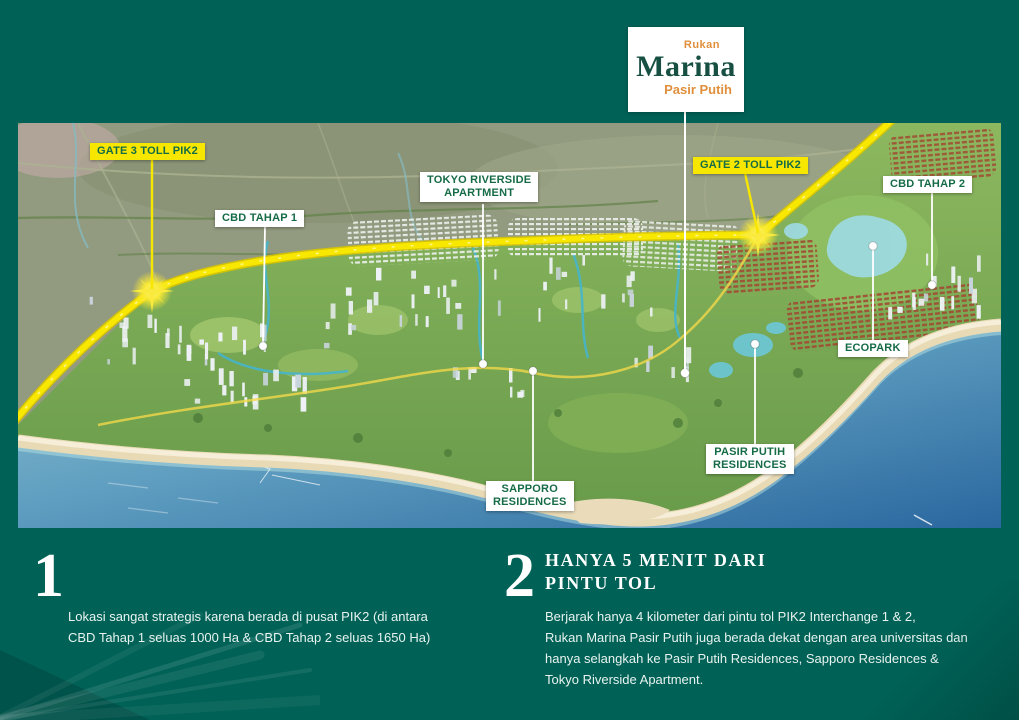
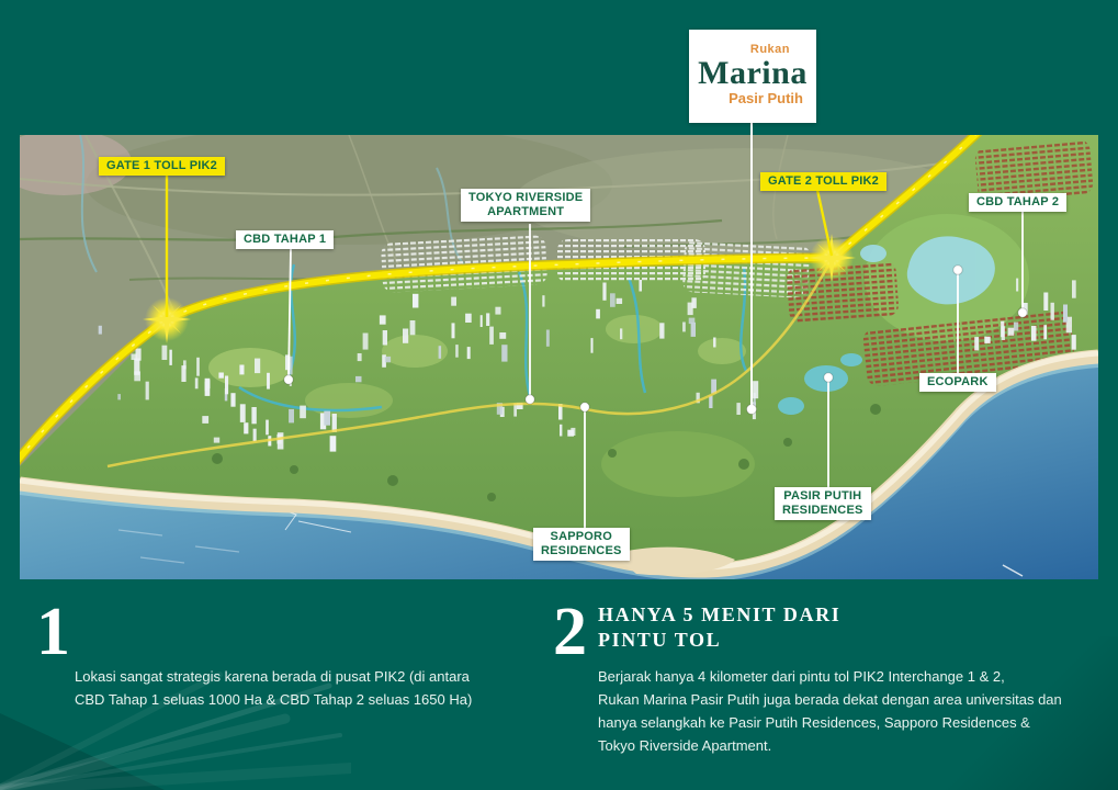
- GATE 3 TOLL PIK2
+ GATE 1 TOLL PIK2
  CBD TAHAP 1
  TOKYO RIVERSIDE
  APARTMENT
  GATE 2 TOLL PIK2
  CBD TAHAP 2
  ECOPARK
  PASIR PUTIH
  RESIDENCES
  SAPPORO
  RESIDENCES
  Rukan
  Marina
  Pasir Putih
  1
  Lokasi sangat strategis karena berada di pusat PIK2 (di antara
  CBD Tahap 1 seluas 1000 Ha & CBD Tahap 2 seluas 1650 Ha)
  2
  HANYA 5 MENIT DARI
  PINTU TOL
  Berjarak hanya 4 kilometer dari pintu tol PIK
  Tokyo Riverside Apartment.
